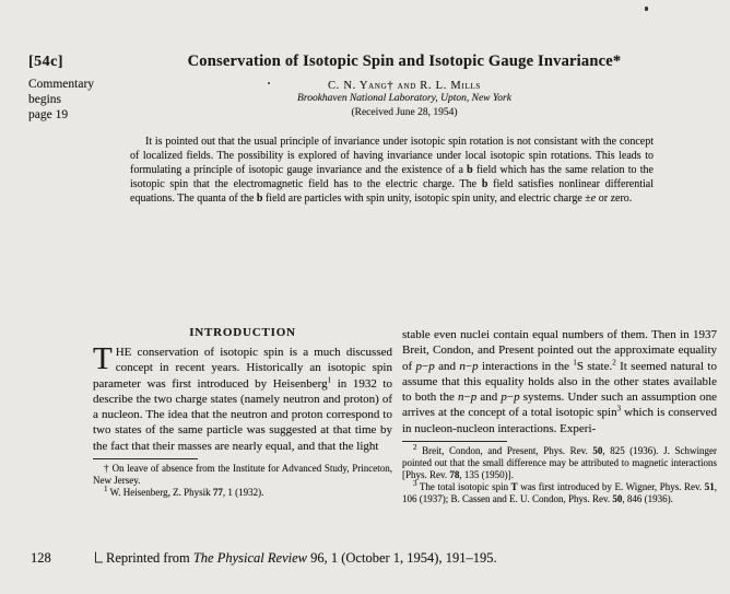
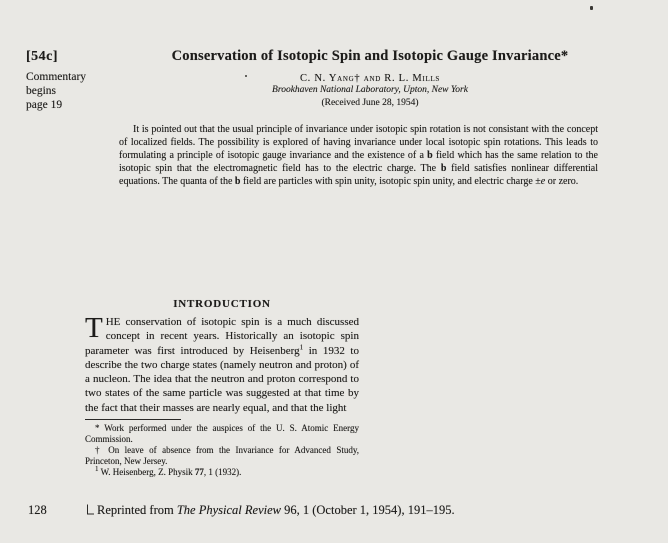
  [54c]
  Commentary
  begins
  page 19
  Conservation of Isotopic Spin and Isotopic Gauge Invariance*
  C. N. Yang† and R. L. Mills
  Brookhaven National Laboratory, Upton, New York
  (Received June 28, 1954)
  It is pointed out that the usual principle of invariance under isotopic spin rotation is not consistant with the concept of localized fields. The possibility is explored of having invariance under local isotopic spin rotations. This leads to formulating a principle of isotopic gauge invariance and the existence of a b field which has the same relation to the isotopic spin that the electromagnetic field has to the electric charge. The b field satisfies nonlinear differential equations. The quanta of the b field are particles with spin unity, isotopic spin unity, and electric charge ±e or zero.
  INTRODUCTION
  T
  HE conservation of isotopic spin is a much discussed concept in recent years. Historically an isotopic spin parameter was first introduced by Heisenberg1 in 1932 to describe the two charge states (namely neutron and proton) of a nucleon. The idea that the neutron and proton correspond to two states of the same particle was suggested at that time by the fact that their masses are nearly equal, and that the light
+ * Work performed under the auspices of the U. S. Atomic Energy Commission.
- † On leave of absence from the Institute for Advanced Study, Princeton, New Jersey.
+ † On leave of absence from the Invariance for Advanced Study, Princeton, New Jersey.
  1 W. Heisenberg, Z. Physik 77, 1 (1932).
- stable even nuclei contain equal numbers of them. Then in 1937 Breit, Condon, and Present pointed out the approximate equality of p−p and n−p interactions in the 1S state.2 It seemed natural to assume that this equality holds also in the other states available to both the n−p and p−p systems. Under such an assumption one arrives at the concept of a total isotopic spin3 which is conserved in nucleon-nucleon interactions. Experi-
- 2 Breit, Condon, and Present, Phys. Rev. 50, 825 (1936). J. Schwinger pointed out that the small difference may be attributed to magnetic interactions [Phys. Rev. 78, 135 (1950)].
- 3 The total isotopic spin T was first introduced by E. Wigner, Phys. Rev. 51, 106 (1937); B. Cassen and E. U. Condon, Phys. Rev. 50, 846 (1936).
  128
  Reprinted from The Physical Review 96, 1 (October 1, 1954), 191–195.
